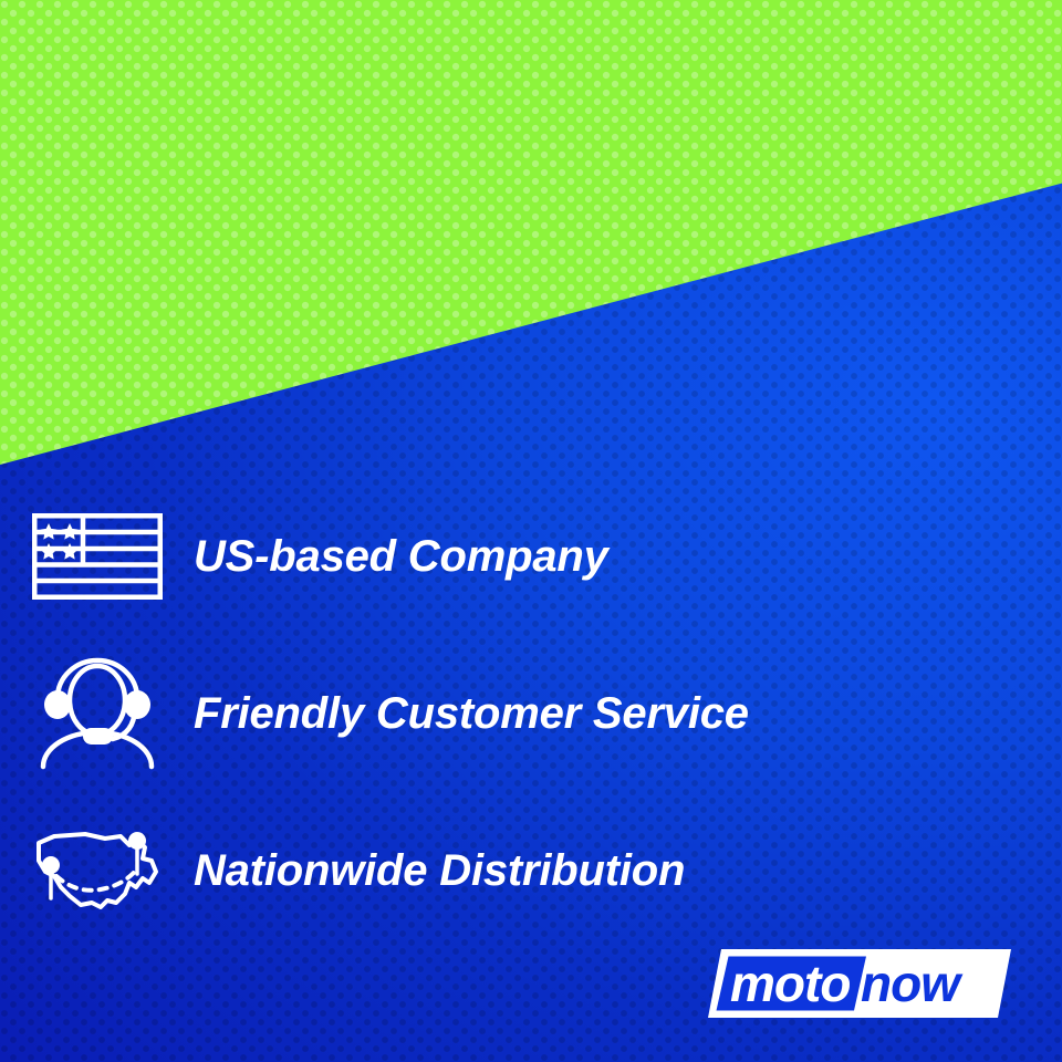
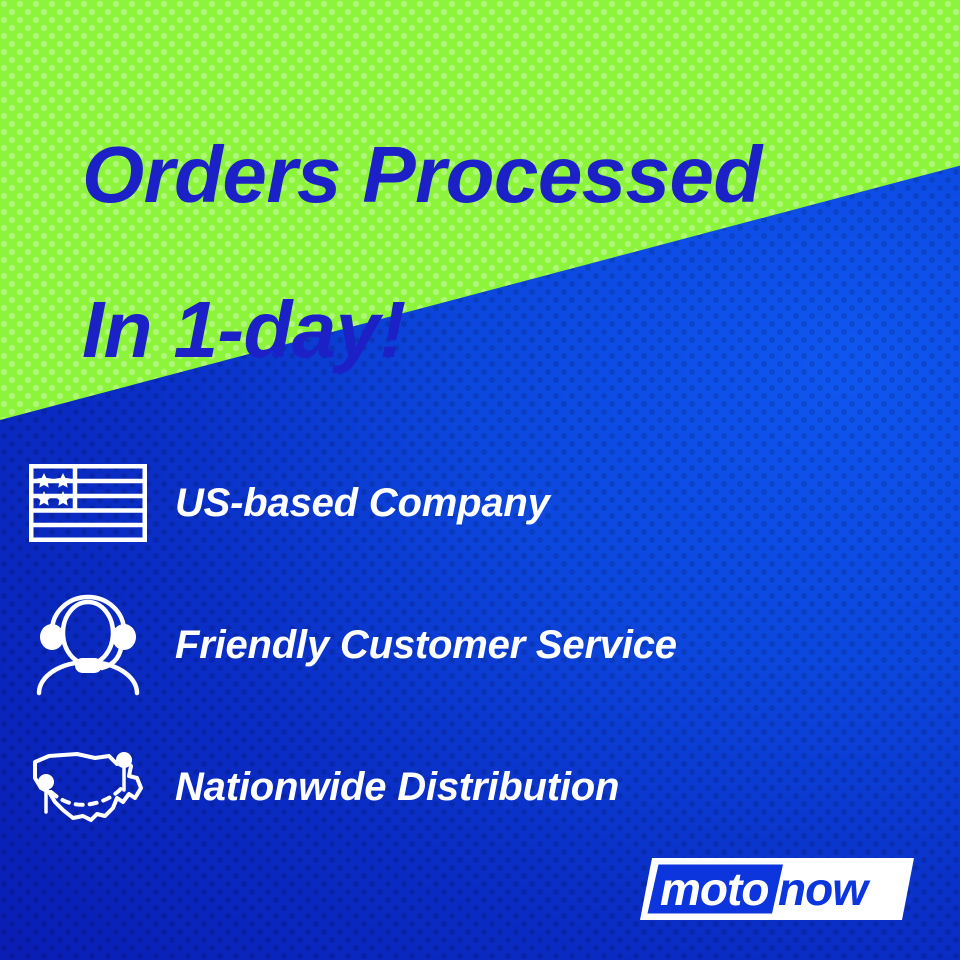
+ Orders Processed
+ In 1-day!
  US-based Company
  Friendly Customer Service
  Nationwide Distribution
  moto
  now
